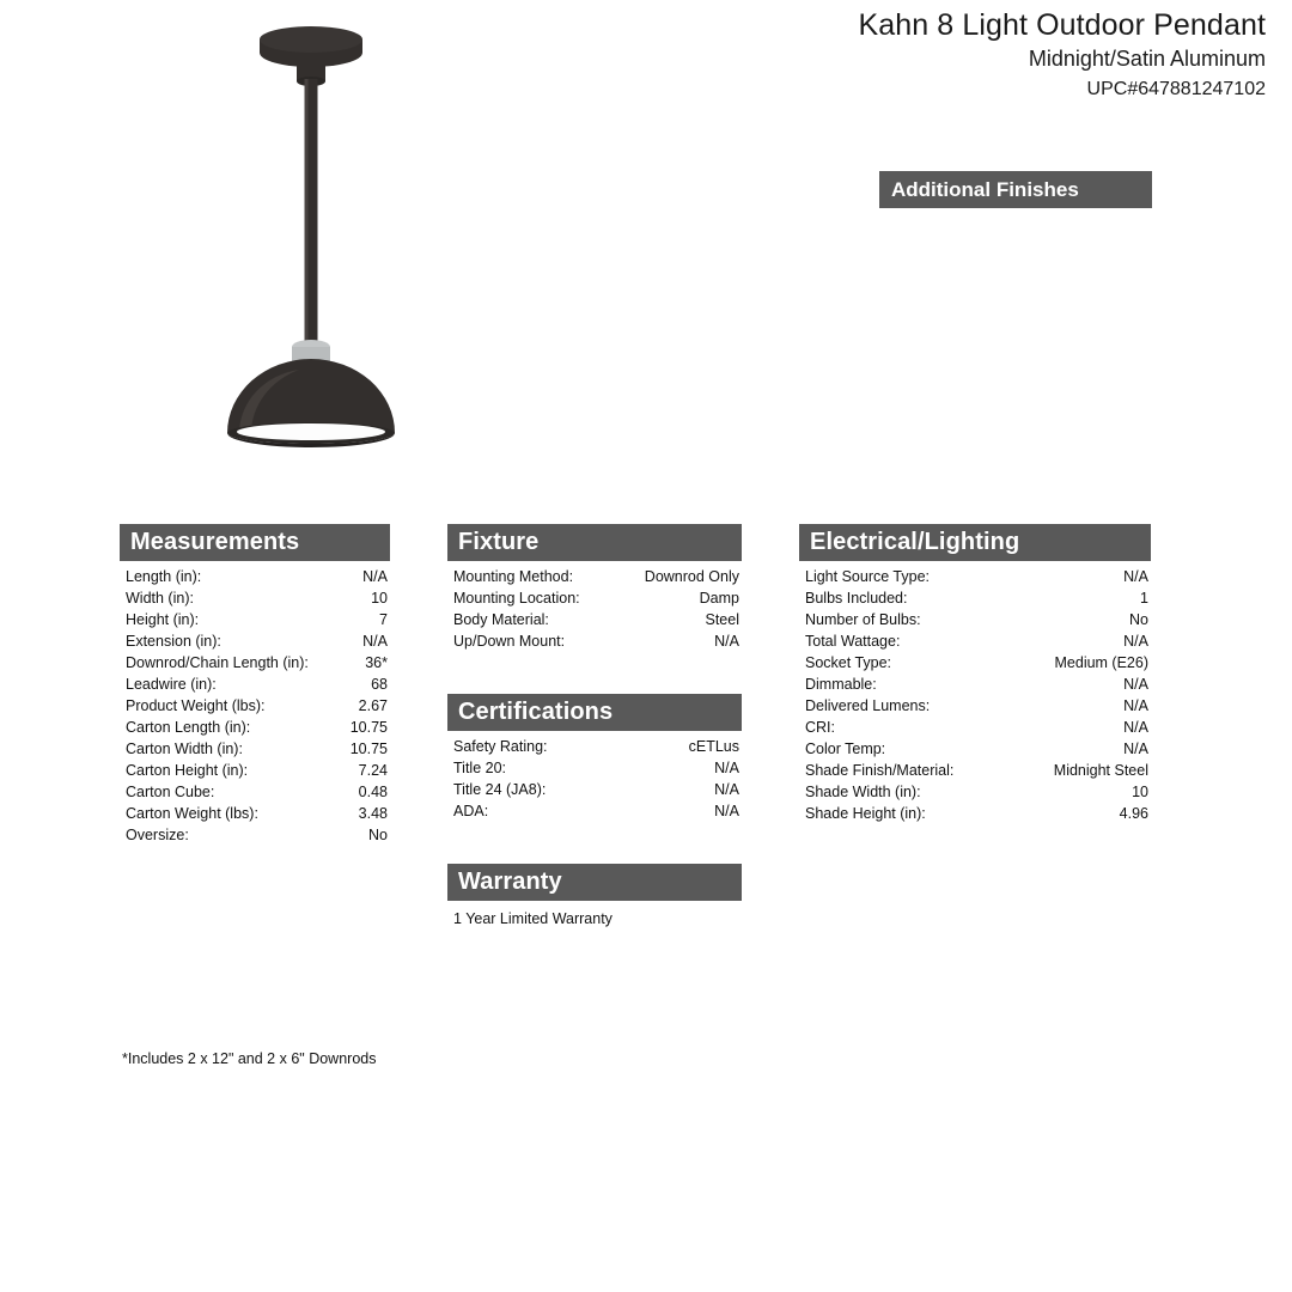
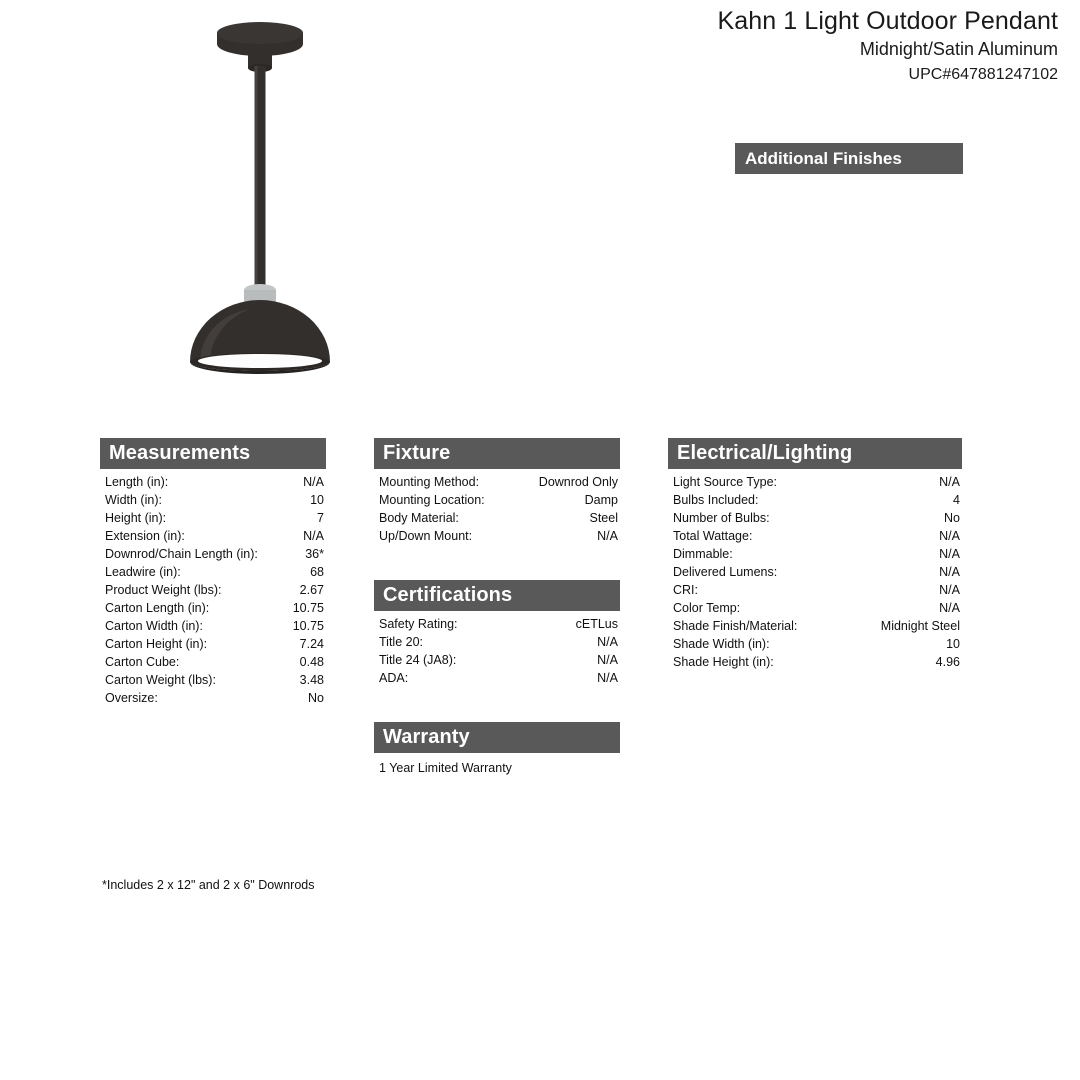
- Kahn 8 Light Outdoor Pendant
+ Kahn 1 Light Outdoor Pendant
  Midnight/Satin Aluminum
  UPC#647881247102
  Additional Finishes
  Measurements
  Length (in):
  N/A
  Width (in):
  10
  Height (in):
  7
  Extension (in):
  N/A
  Downrod/Chain Length (in):
  36*
  Leadwire (in):
  68
  Product Weight (lbs):
  2.67
  Carton Length (in):
  10.75
  Carton Width (in):
  10.75
  Carton Height (in):
  7.24
  Carton Cube:
  0.48
  Carton Weight (lbs):
  3.48
  Oversize:
  No
  Fixture
  Mounting Method:
  Downrod Only
  Mounting Location:
  Damp
  Body Material:
  Steel
  Up/Down Mount:
  N/A
  Certifications
  Safety Rating:
  cETLus
  Title 20:
  N/A
  Title 24 (JA8):
  N/A
  ADA:
  N/A
  Warranty
  1 Year Limited Warranty
  Electrical/Lighting
  Light Source Type:
  N/A
  Bulbs Included:
- 1
+ 4
  Number of Bulbs:
  No
  Total Wattage:
  N/A
- Socket Type:
- Medium (E26)
  Dimmable:
  N/A
  Delivered Lumens:
  N/A
  CRI:
  N/A
  Color Temp:
  N/A
  Shade Finish/Material:
  Midnight Steel
  Shade Width (in):
  10
  Shade Height (in):
  4.96
  *Includes 2 x 12" and 2 x 6" Downrods
